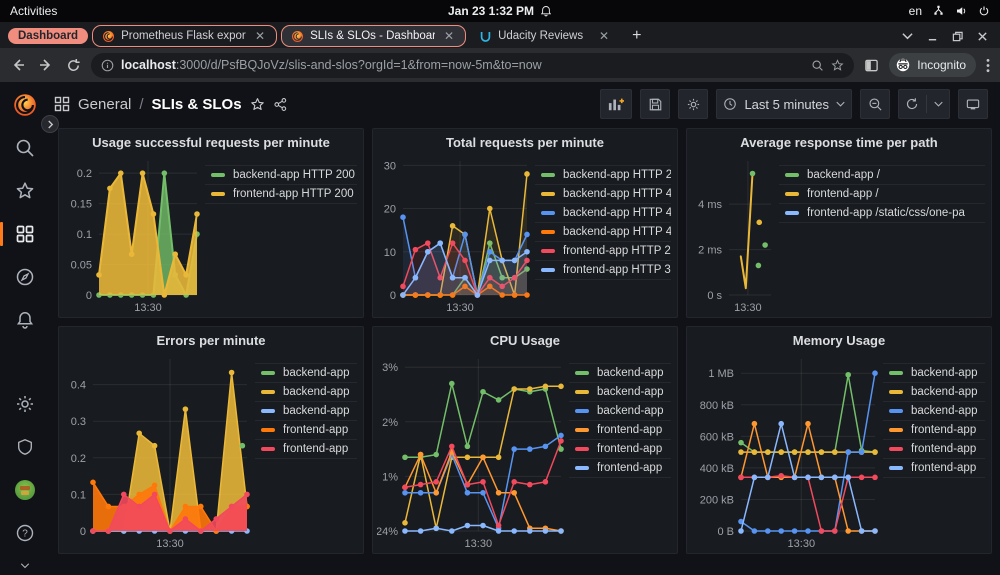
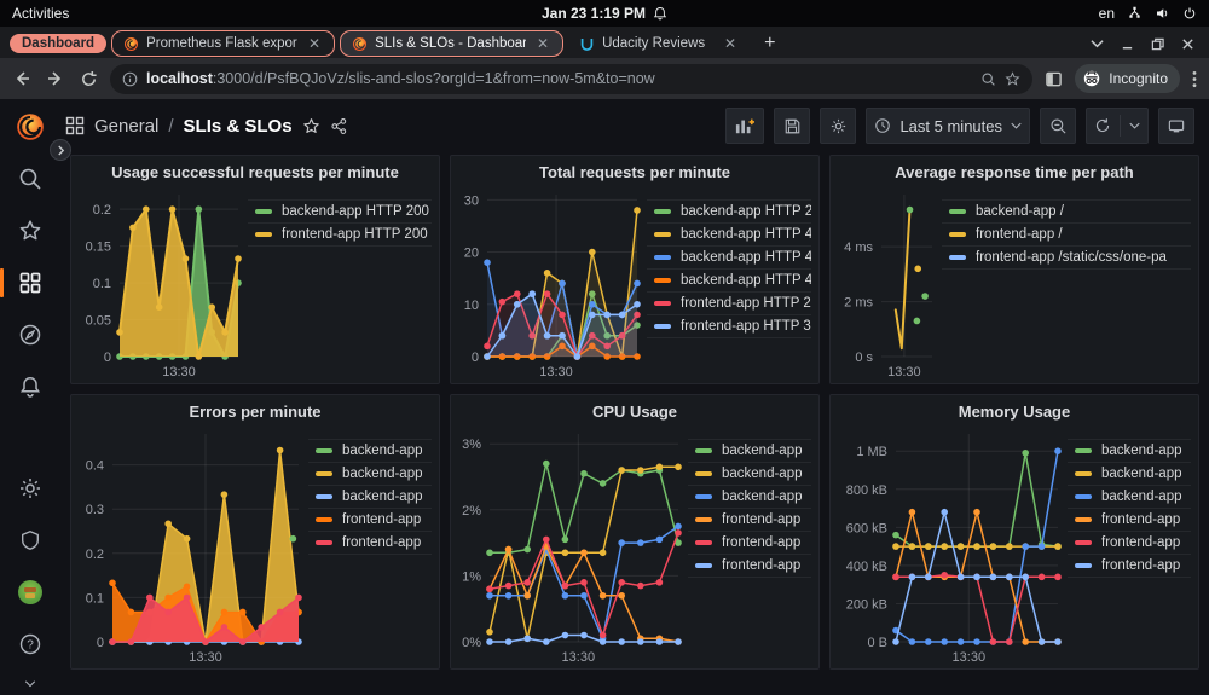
  Activities
- Jan 23 1:32 PM
+ Jan 23 1:19 PM
  en
  Dashboard
  Prometheus Flask expor
  ✕
  SLIs & SLOs - Dashboar
  ✕
  Udacity Reviews
  ✕
  +
  localhost:3000/d/PsfBQJoVz/slis-and-slos?orgId=1&from=now-5m&to=now
  Incognito
  ?
  General
  /
  SLIs & SLOs
  Last 5 minutes
  Usage successful requests per minute
  0
  0.05
  0.1
  0.15
  0.2
  13:30
  backend-app HTTP 200
  frontend-app HTTP 200
  Total requests per minute
  0
  10
  20
  30
  13:30
  backend-app HTTP 2
  backend-app HTTP 4
  backend-app HTTP 4
  backend-app HTTP 4
  frontend-app HTTP 2
  frontend-app HTTP 3
  Average response time per path
  0 s
  2 ms
  4 ms
  13:30
  backend-app /
  frontend-app /
  frontend-app /static/css/one-pa
  Errors per minute
  0
  0.1
  0.2
  0.3
  0.4
  13:30
  backend-app
  backend-app
  backend-app
  frontend-app
  frontend-app
  CPU Usage
- 24%
+ 0%
  1%
  2%
  3%
  13:30
  backend-app
  backend-app
  backend-app
  frontend-app
  frontend-app
  frontend-app
  Memory Usage
  0 B
  200 kB
  400 kB
  600 kB
  800 kB
  1 MB
  13:30
  backend-app
  backend-app
  backend-app
  frontend-app
  frontend-app
  frontend-app
